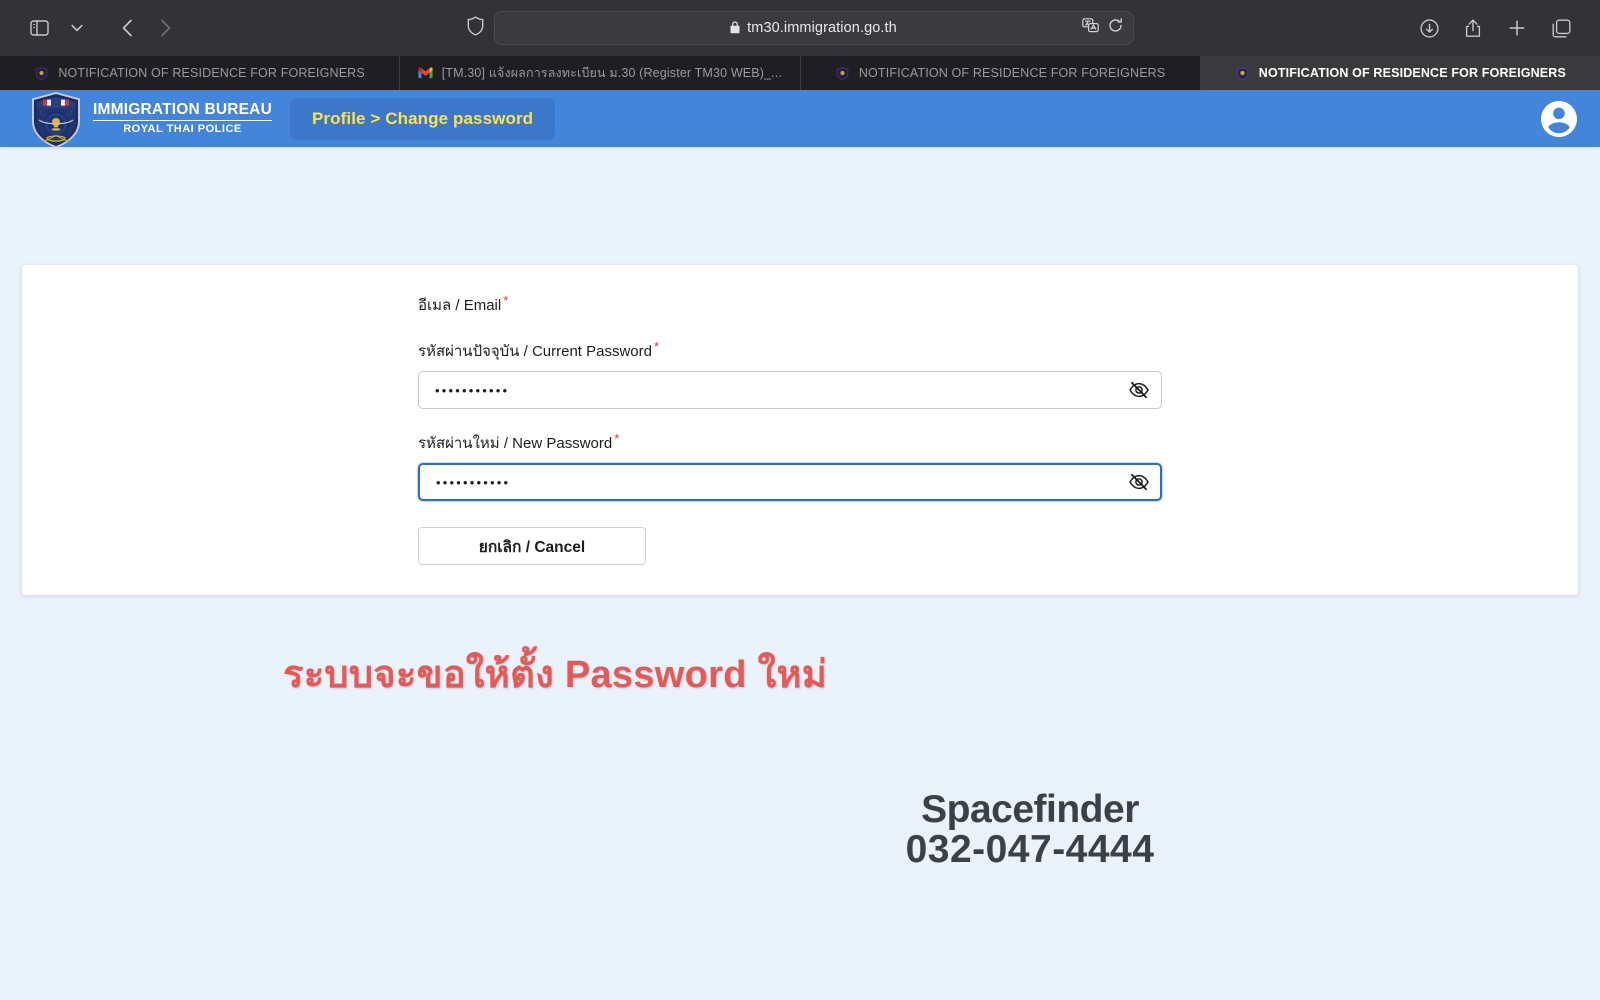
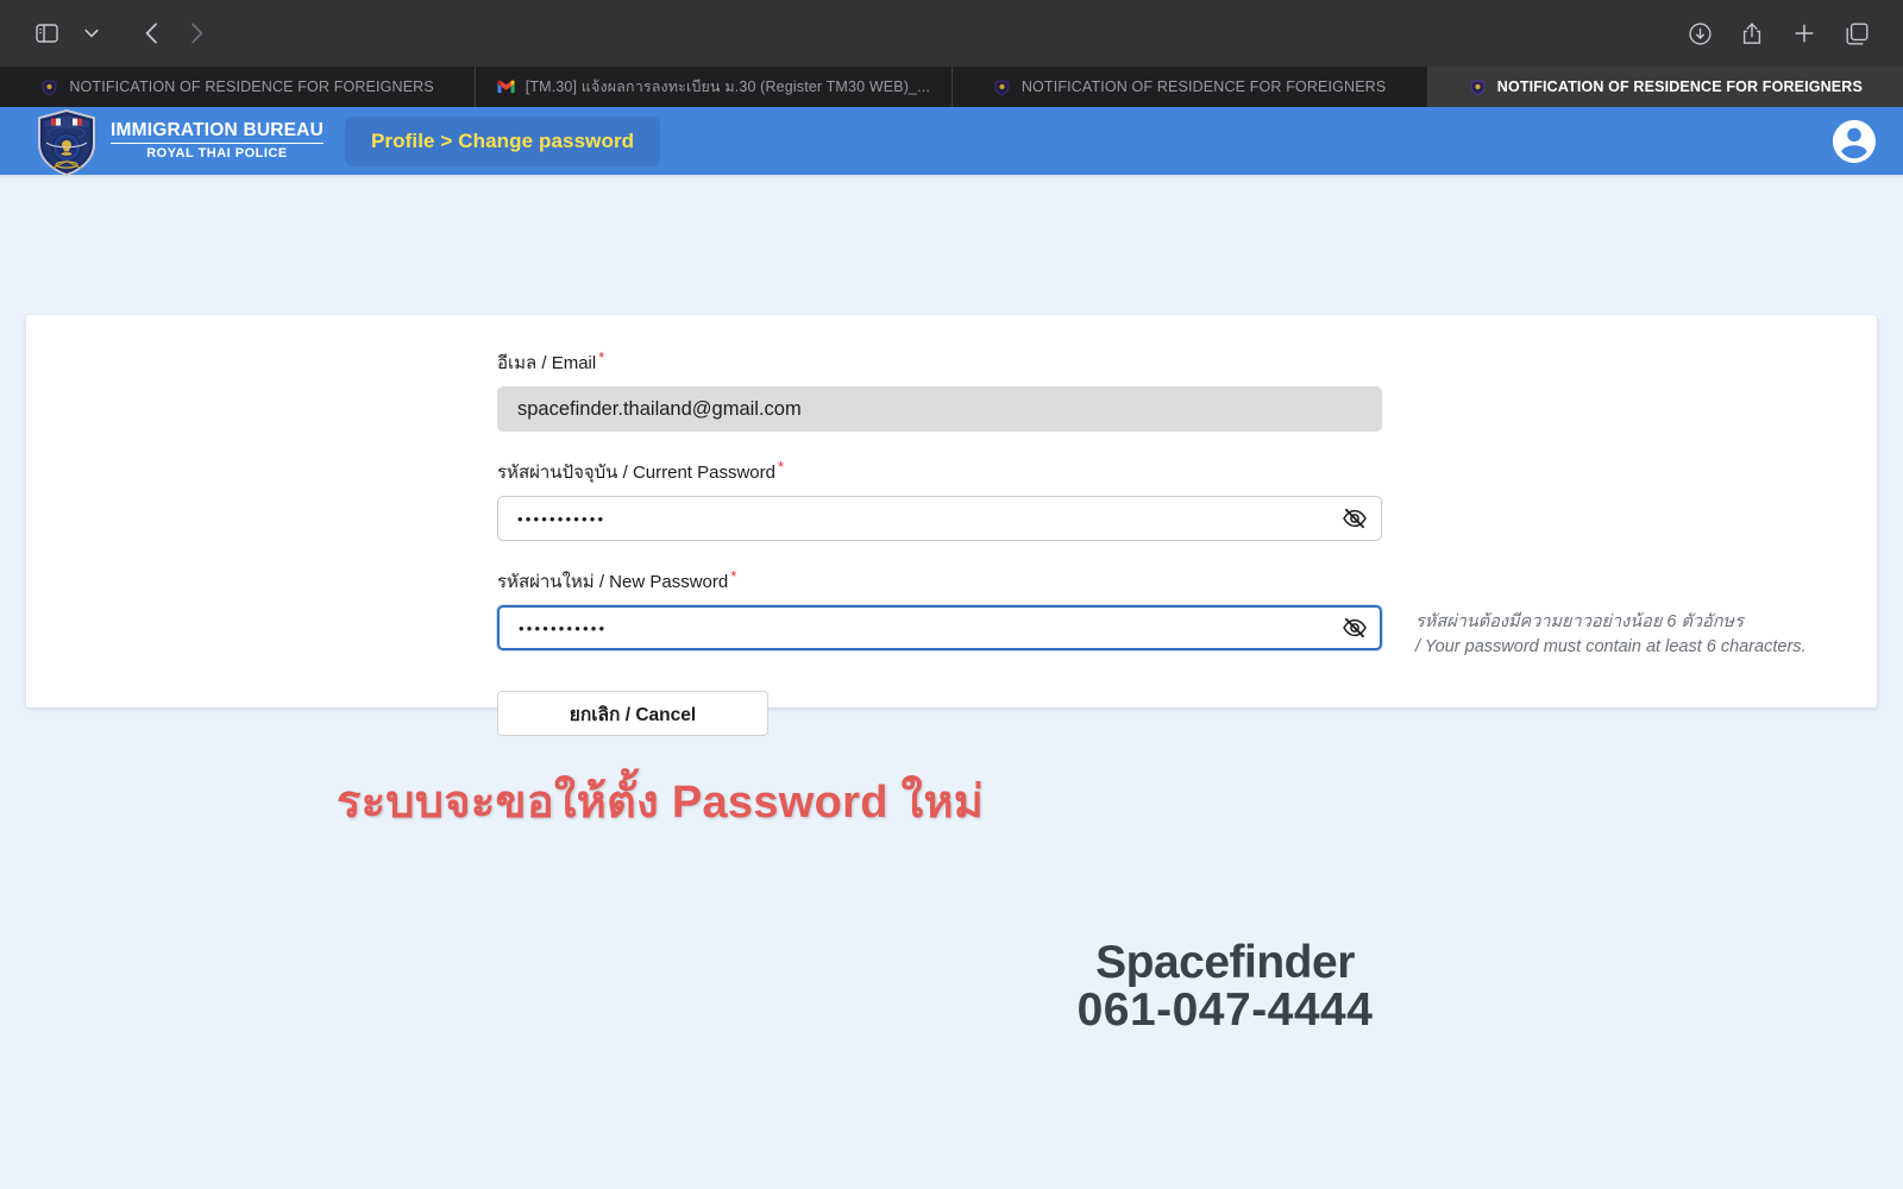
- tm30.immigration.go.th
  NOTIFICATION OF RESIDENCE FOR FOREIGNERS
  [TM.30] แจ้งผลการลงทะเบียน ม.30 (Register TM30 WEB)_...
  NOTIFICATION OF RESIDENCE FOR FOREIGNERS
  NOTIFICATION OF RESIDENCE FOR FOREIGNERS
  IMMIGRATION BUREAU
  ROYAL THAI POLICE
  Profile > Change password
  อีเมล / Email
  *
+ spacefinder.thailand@gmail.com
  รหัสผ่านปัจจุบัน / Current Password
  *
  •••••••••••
  รหัสผ่านใหม่ / New Password
  *
  •••••••••••
+ รหัสผ่านต้องมีความยาวอย่างน้อย 6 ตัวอักษร
+ / Your password must contain at least 6 characters.
  ยกเลิก / Cancel
  ระบบจะขอให้ตั้ง Password ใหม่
  Spacefinder
- 032-047-4444
+ 061-047-4444
